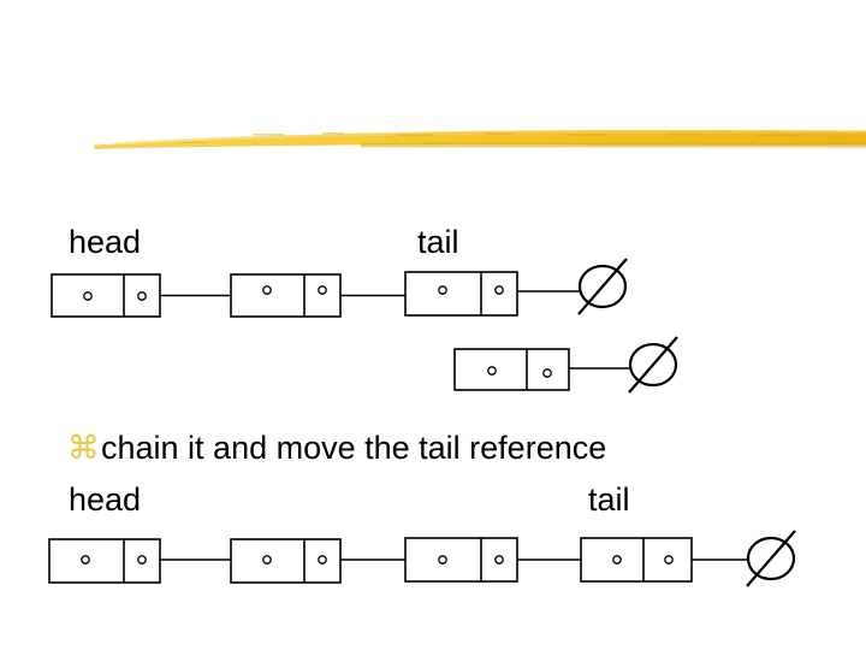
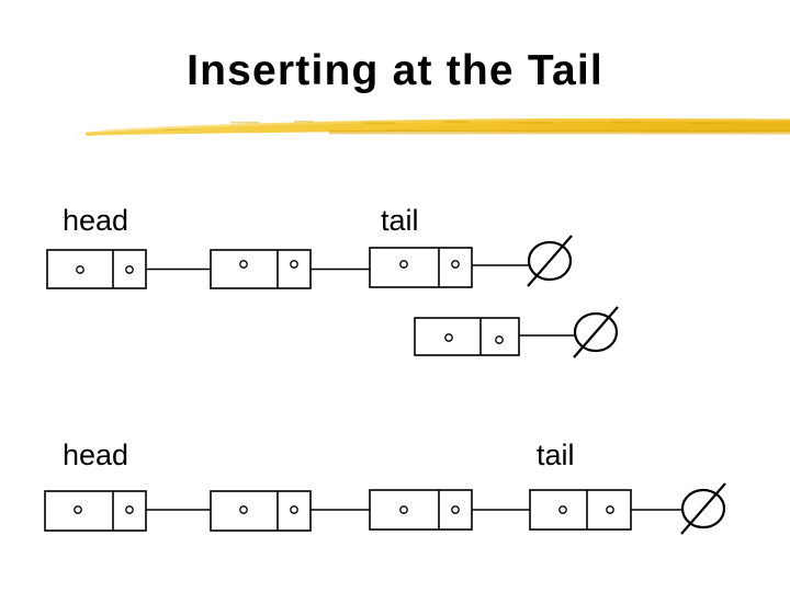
+ Inserting at the Tail
  head
  tail
- ⌘chain it and move the tail reference
  head
  tail
